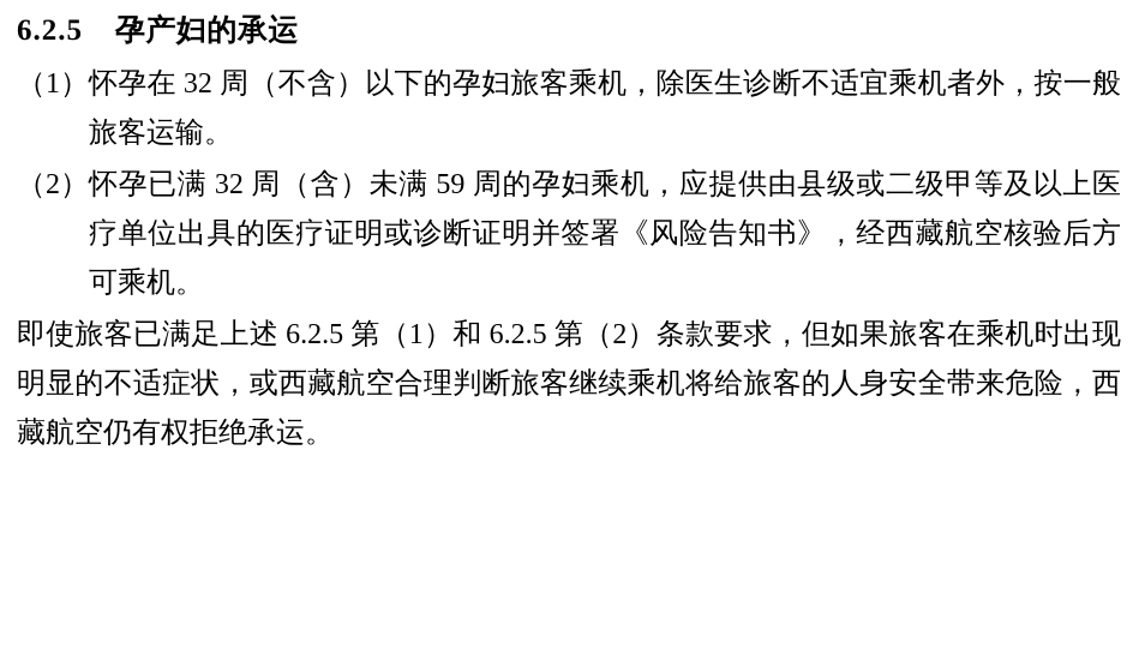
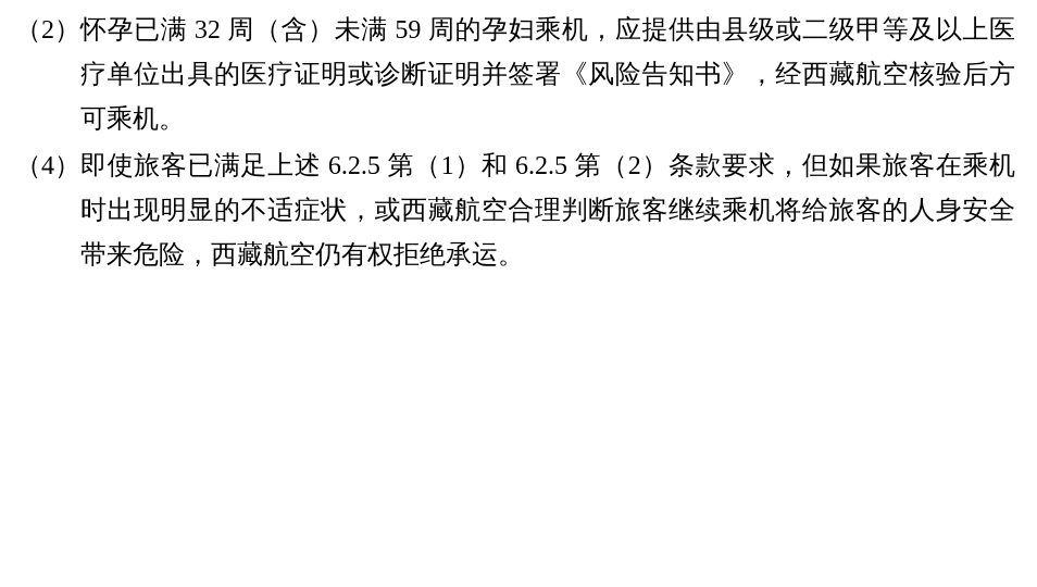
- 6.2.5 孕产妇的承运
- （1）
- 怀孕在 32 周（不含）以下的孕妇旅客乘机，除医生诊断不适宜乘机者外，按一般旅客运输。
  （2）
  怀孕已满 32 周（含）未满 59 周的孕妇乘机，应提供由县级或二级甲等及以上医疗单位出具的医疗证明或诊断证明并签署《风险告知书》，经西藏航空核验后方可乘机。
+ （4）
  即使旅客已满足上述 6.2.5 第（1）和 6.2.5 第（2）条款要求，但如果旅客在乘机时出现明显的不适症状，或西藏航空合理判断旅客继续乘机将给旅客的人身安全带来危险，西藏航空仍有权拒绝承运。
